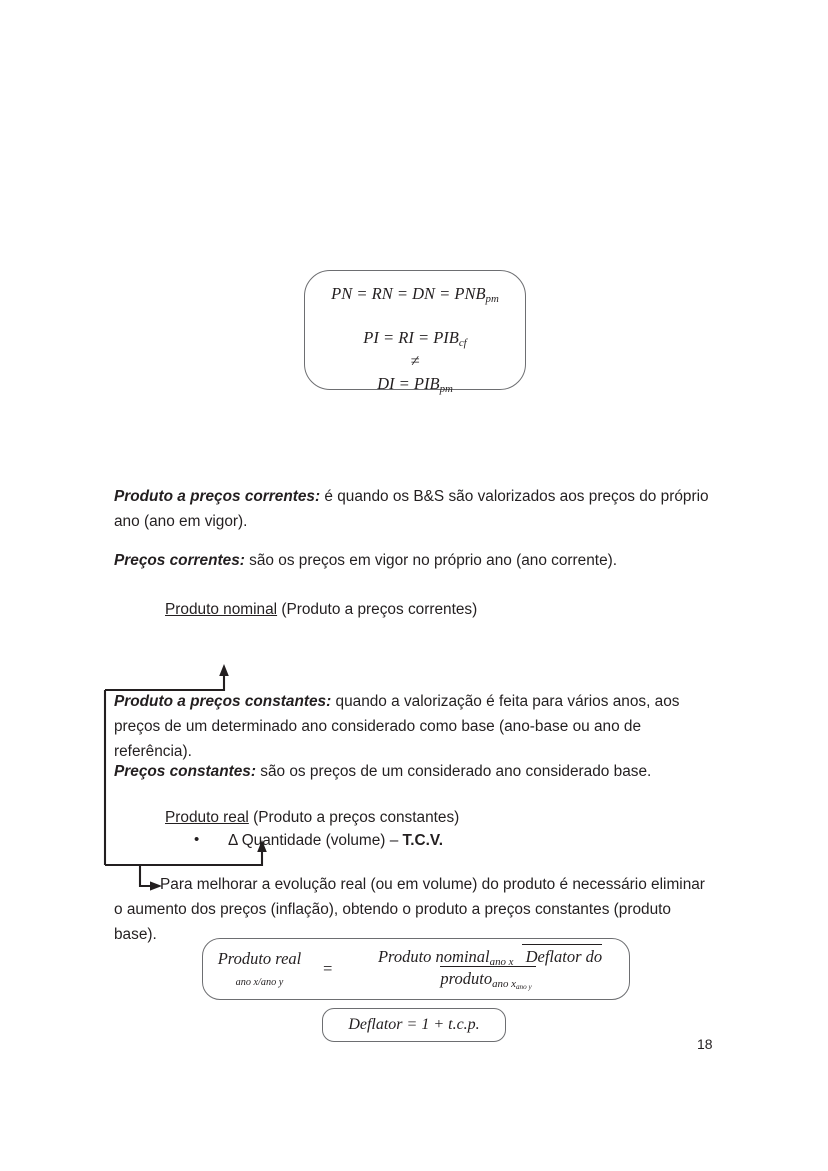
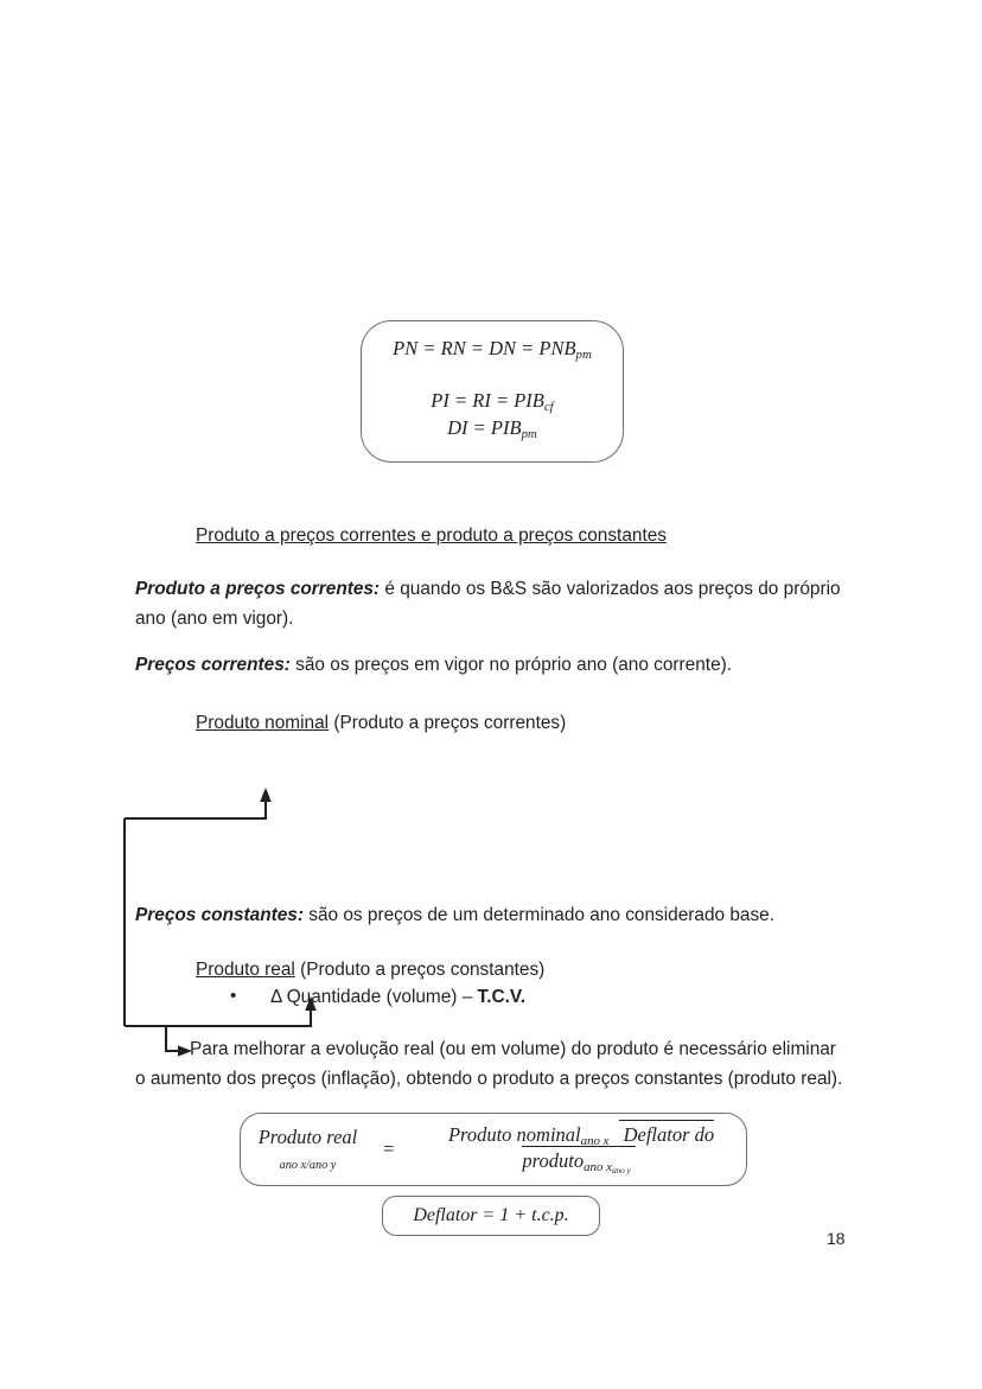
  PN = RN = DN = PNBpm
  PI = RI = PIBcf
- ≠
  DI = PIBpm
+ Produto a preços correntes e produto a preços constantes
  Produto a preços correntes: é quando os B&S são valorizados aos preços do próprio ano (ano em vigor).
  Preços correntes: são os preços em vigor no próprio ano (ano corrente).
  Produto nominal (Produto a preços correntes)
- Produto a preços constantes: quando a valorização é feita para vários anos, aos preços de um determinado ano considerado como base (ano-base ou ano de referência).
- Preços constantes: são os preços de um considerado ano considerado base.
+ Preços constantes: são os preços de um determinado ano considerado base.
  Produto real (Produto a preços constantes)
  Δ Quantidade (volume) – T.C.V.
- Para melhorar a evolução real (ou em volume) do produto é necessário eliminar o aumento dos preços (inflação), obtendo o produto a preços constantes (produto base).
+ Para melhorar a evolução real (ou em volume) do produto é necessário eliminar o aumento dos preços (inflação), obtendo o produto a preços constantes (produto real).
  Produto realano x/ano y
  =
  Produto nominalano x Deflator do produtoano xano y
  Deflator = 1 + t.c.p.
  18
